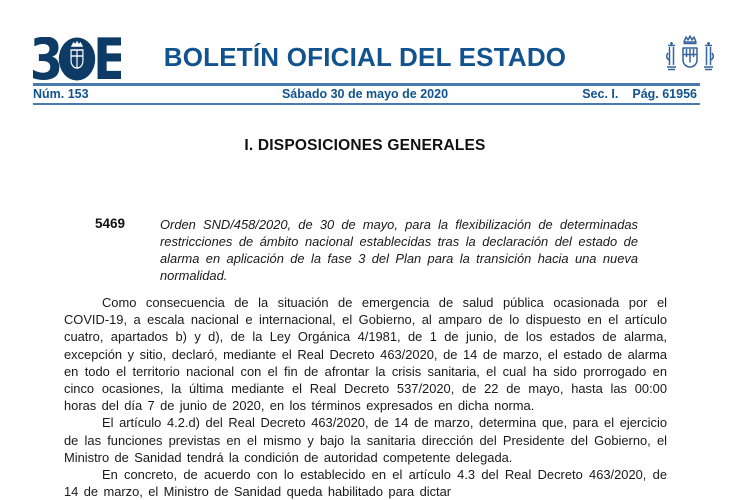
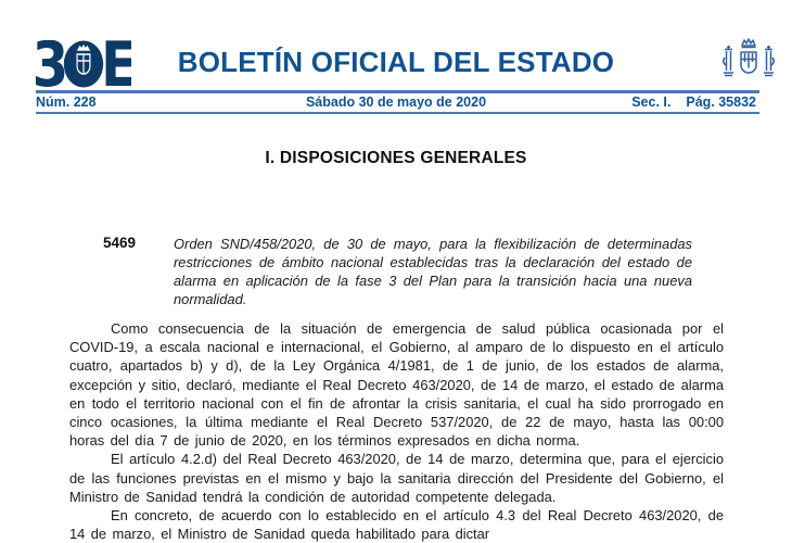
  3
  E
  BOLETÍN OFICIAL DEL ESTADO
- Núm. 153
+ Núm. 228
  Sábado 30 de mayo de 2020
  Sec. I.
- Pág. 61956
+ Pág. 35832
  I. DISPOSICIONES GENERALES
  5469
  Orden SND/458/2020, de 30 de mayo, para la flexibilización de determinadas restricciones de ámbito nacional establecidas tras la declaración del estado de alarma en aplicación de la fase 3 del Plan para la transición hacia una nueva normalidad.
  Como consecuencia de la situación de emergencia de salud pública ocasionada por el COVID-19, a escala nacional e internacional, el Gobierno, al amparo de lo dispuesto en el artículo cuatro, apartados b) y d), de la Ley Orgánica 4/1981, de 1 de junio, de los estados de alarma, excepción y sitio, declaró, mediante el Real Decreto 463/2020, de 14 de marzo, el estado de alarma en todo el territorio nacional con el fin de afrontar la crisis sanitaria, el cual ha sido prorrogado en cinco ocasiones, la última mediante el Real Decreto 537/2020, de 22 de mayo, hasta las 00:00 horas del día 7 de junio de 2020, en los términos expresados en dicha norma.
  El artículo 4.2.d) del Real Decreto 463/2020, de 14 de marzo, determina que, para el ejercicio de las funciones previstas en el mismo y bajo la sanitaria dirección del Presidente del Gobierno, el Ministro de Sanidad tendrá la condición de autoridad competente delegada.
  En concreto, de acuerdo con lo establecido en el artículo 4.3 del Real Decreto 463/2020, de 14 de marzo, el Ministro de Sanidad queda habilitado para dictar
